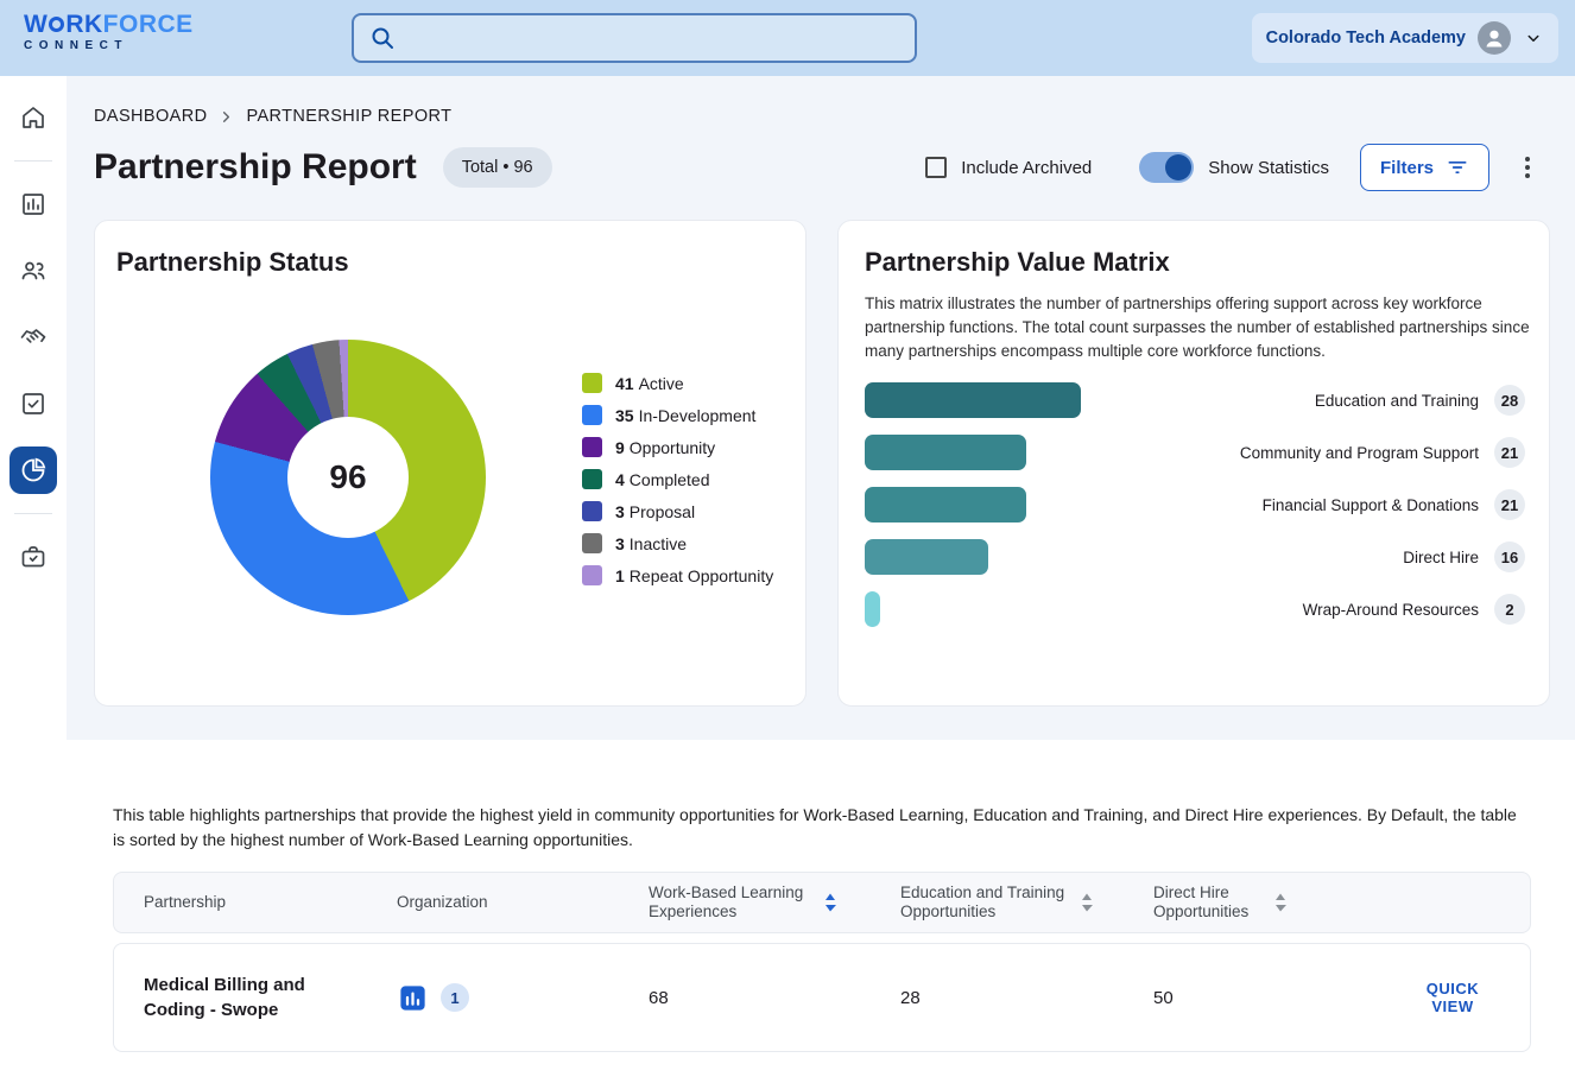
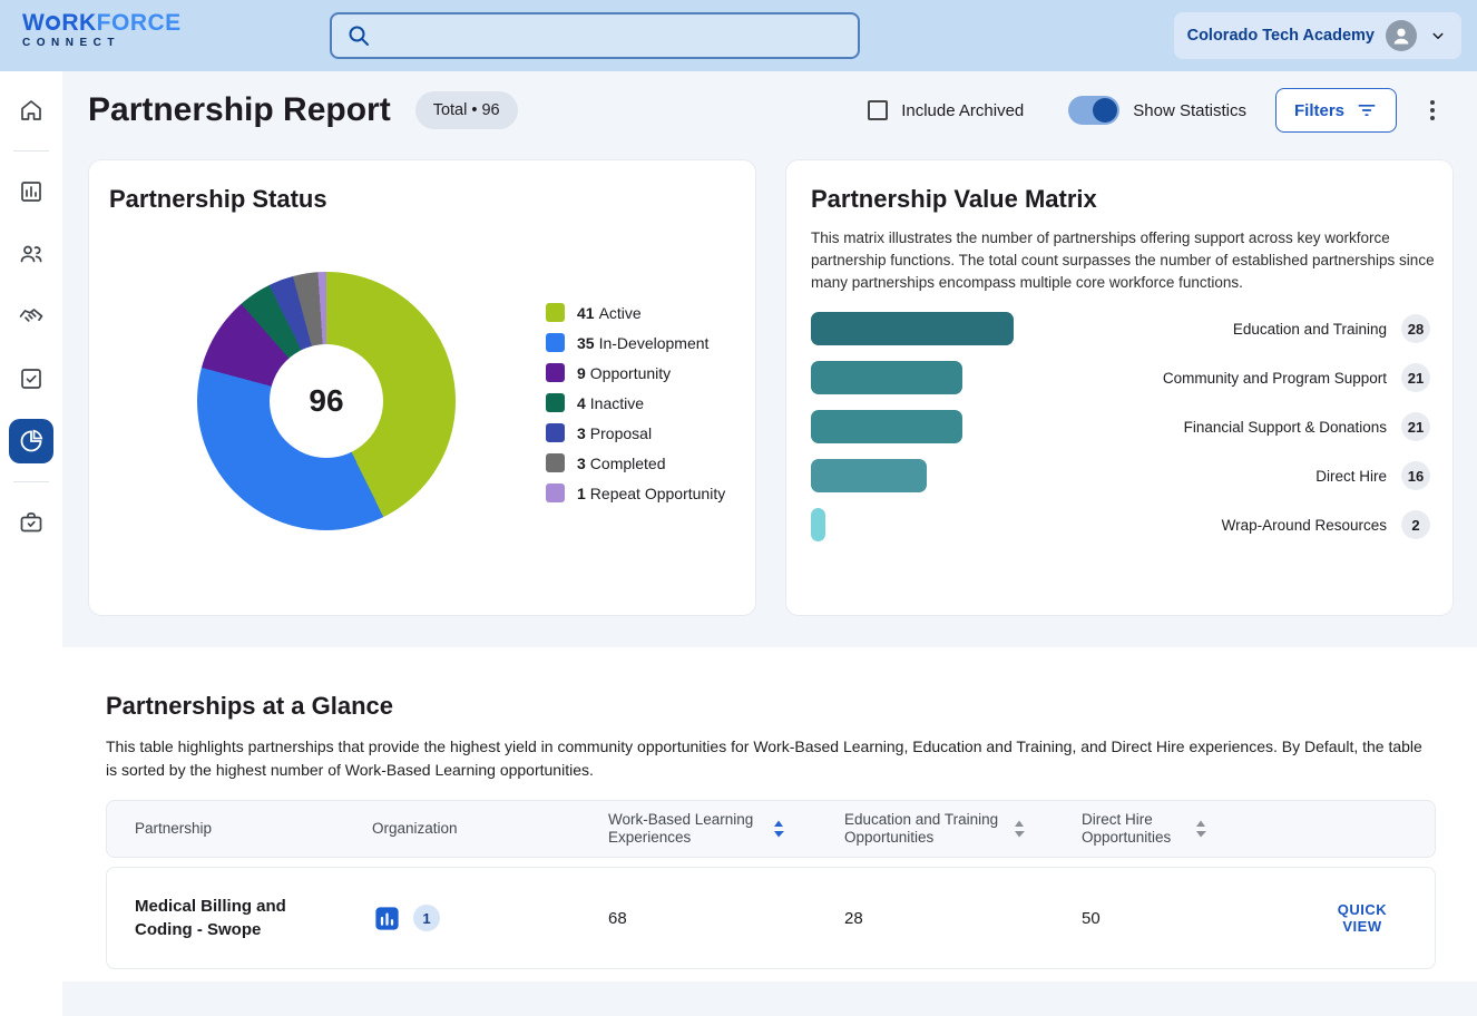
  W
  RK
  FORCE
  CONNECT
  Colorado Tech Academy
- DASHBOARD
- PARTNERSHIP REPORT
  Partnership Report
  Total • 96
  Include Archived
  Show Statistics
  Filters
  Partnership Status
  96
  41 Active
  35 In-Development
  9 Opportunity
- 4 Completed
+ 4 Inactive
  3 Proposal
- 3 Inactive
+ 3 Completed
  1 Repeat Opportunity
  Partnership Value Matrix
  This matrix illustrates the number of partnerships offering support across key workforce partnership functions. The total count surpasses the number of established partnerships since many partnerships encompass multiple core workforce functions.
  Education and Training
  28
  Community and Program Support
  21
  Financial Support & Donations
  21
  Direct Hire
  16
  Wrap-Around Resources
  2
+ Partnerships at a Glance
  This table highlights partnerships that provide the highest yield in community opportunities for Work-Based Learning, Education and Training, and Direct Hire experiences. By Default, the table is sorted by the highest number of Work-Based Learning opportunities.
  Partnership
  Organization
  Work-Based Learning Experiences
  Education and Training Opportunities
  Direct Hire Opportunities
  Medical Billing and Coding - Swope
  1
  68
  28
  50
  QUICK VIEW
